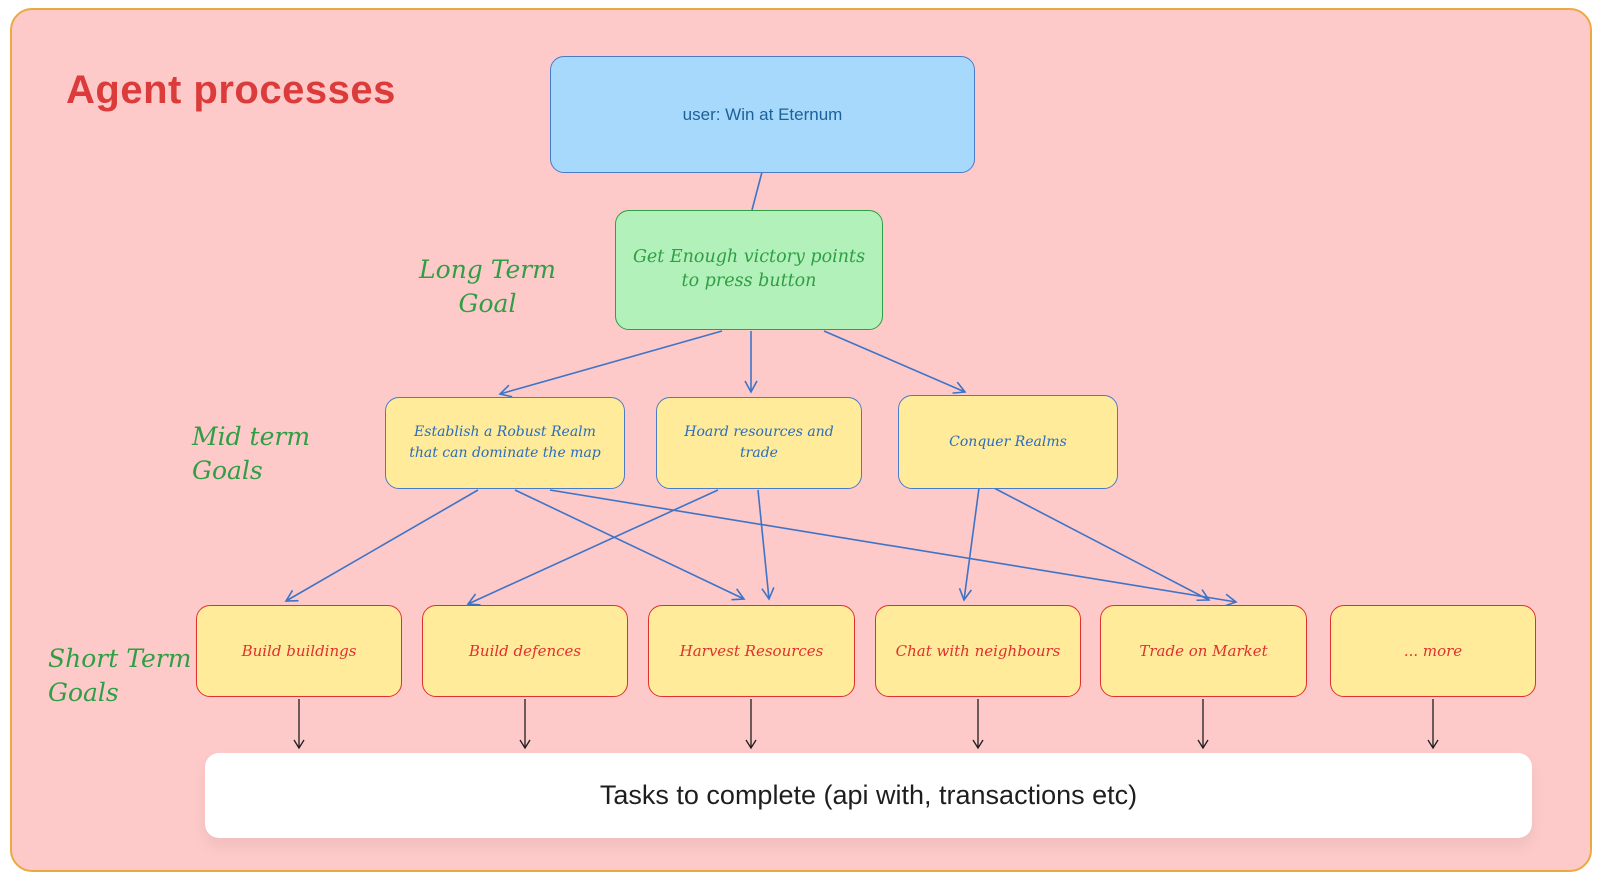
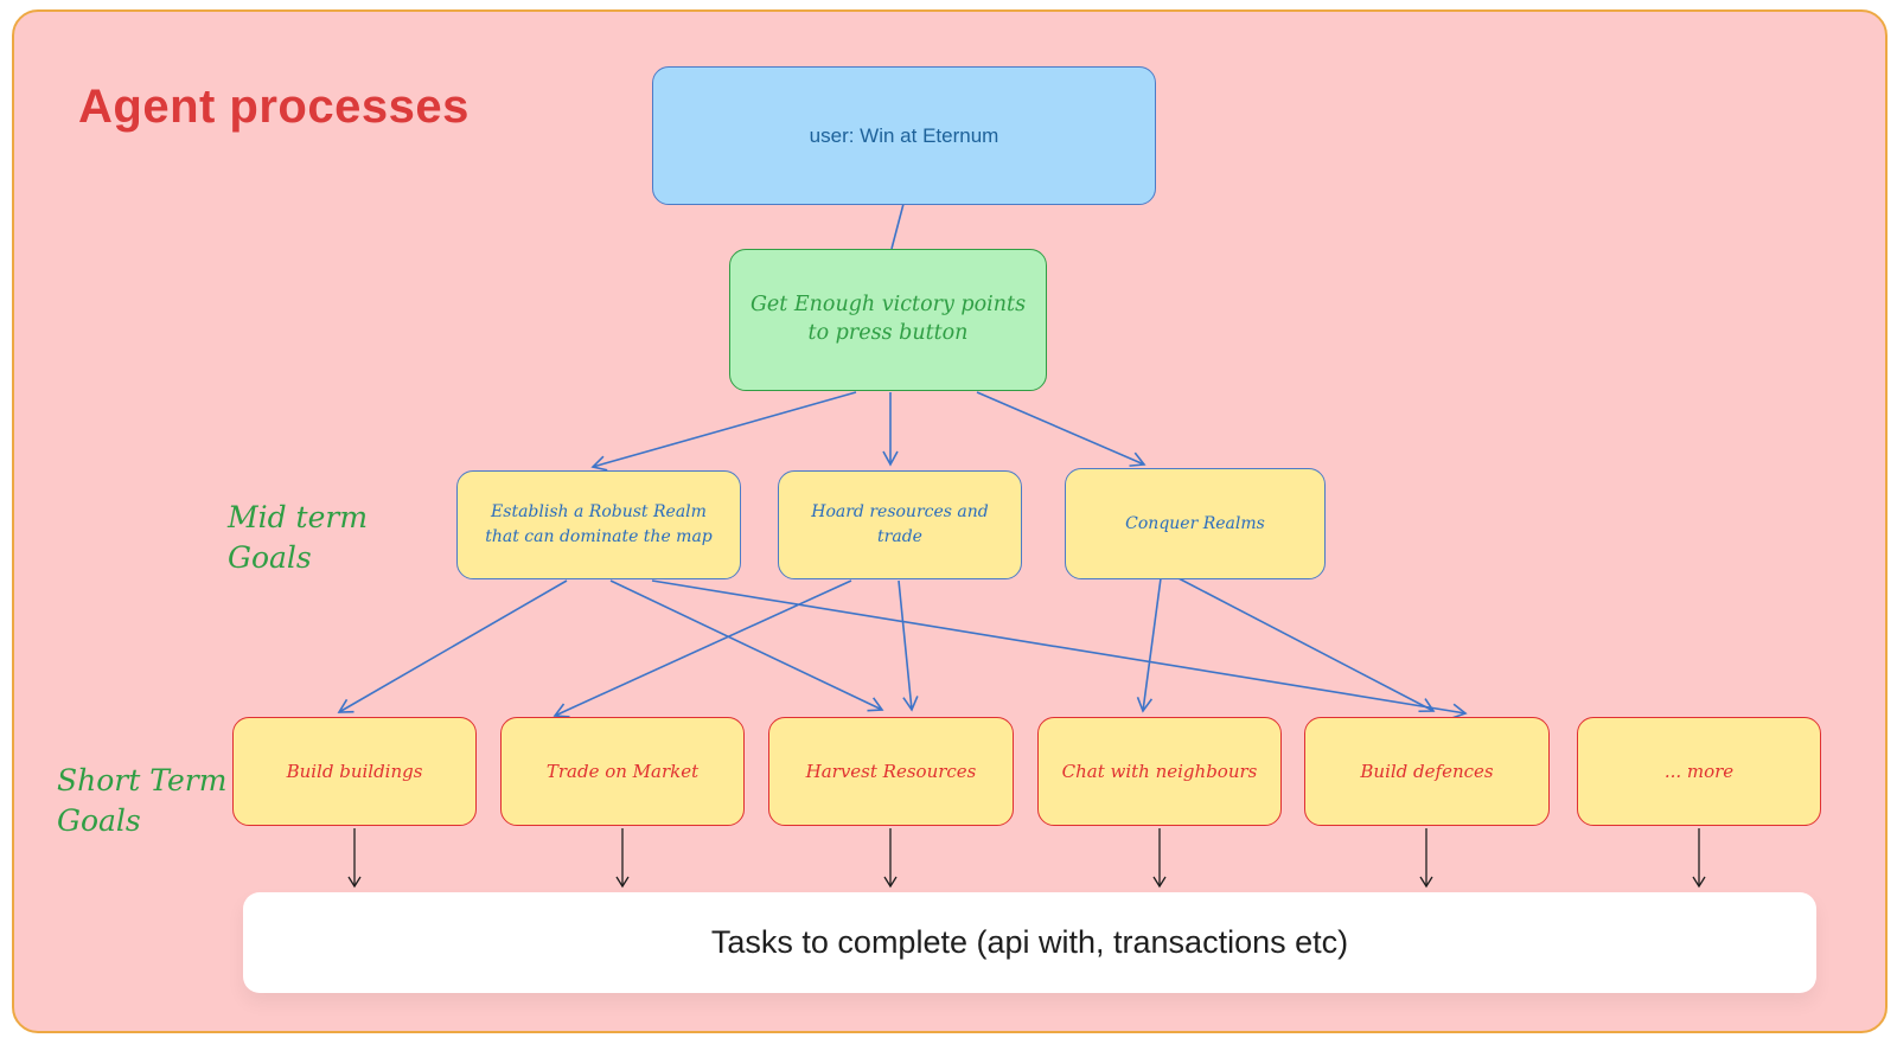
  Agent processes
  user: Win at Eternum
- Long Term Goal
  Get Enough victory points to press button
  Mid term Goals
  Establish a Robust Realm that can dominate the map
  Hoard resources and trade
  Conquer Realms
  Short Term Goals
  Build buildings
- Build defences
+ Trade on Market
  Harvest Resources
  Chat with neighbours
- Trade on Market
+ Build defences
  ... more
  Tasks to complete (api with, transactions etc)
